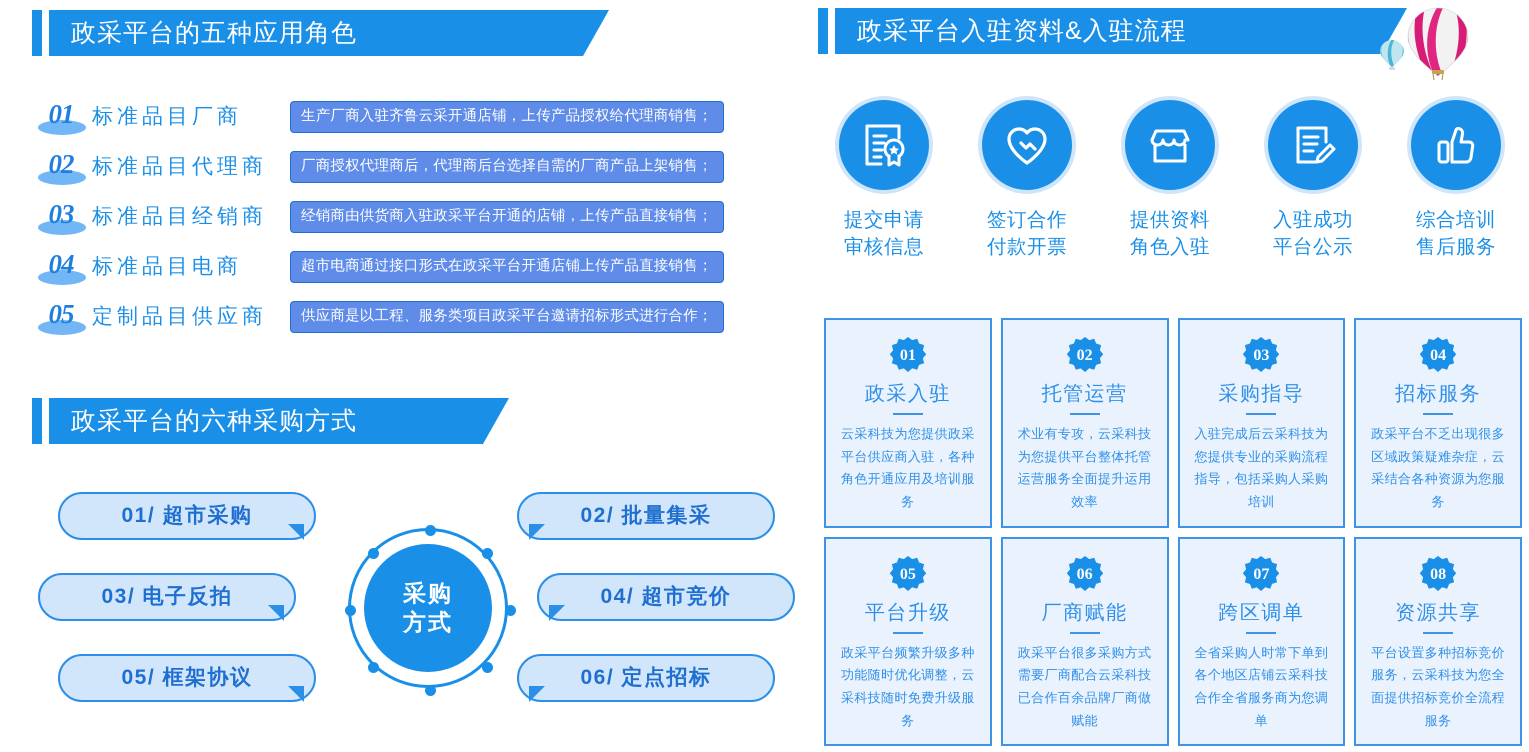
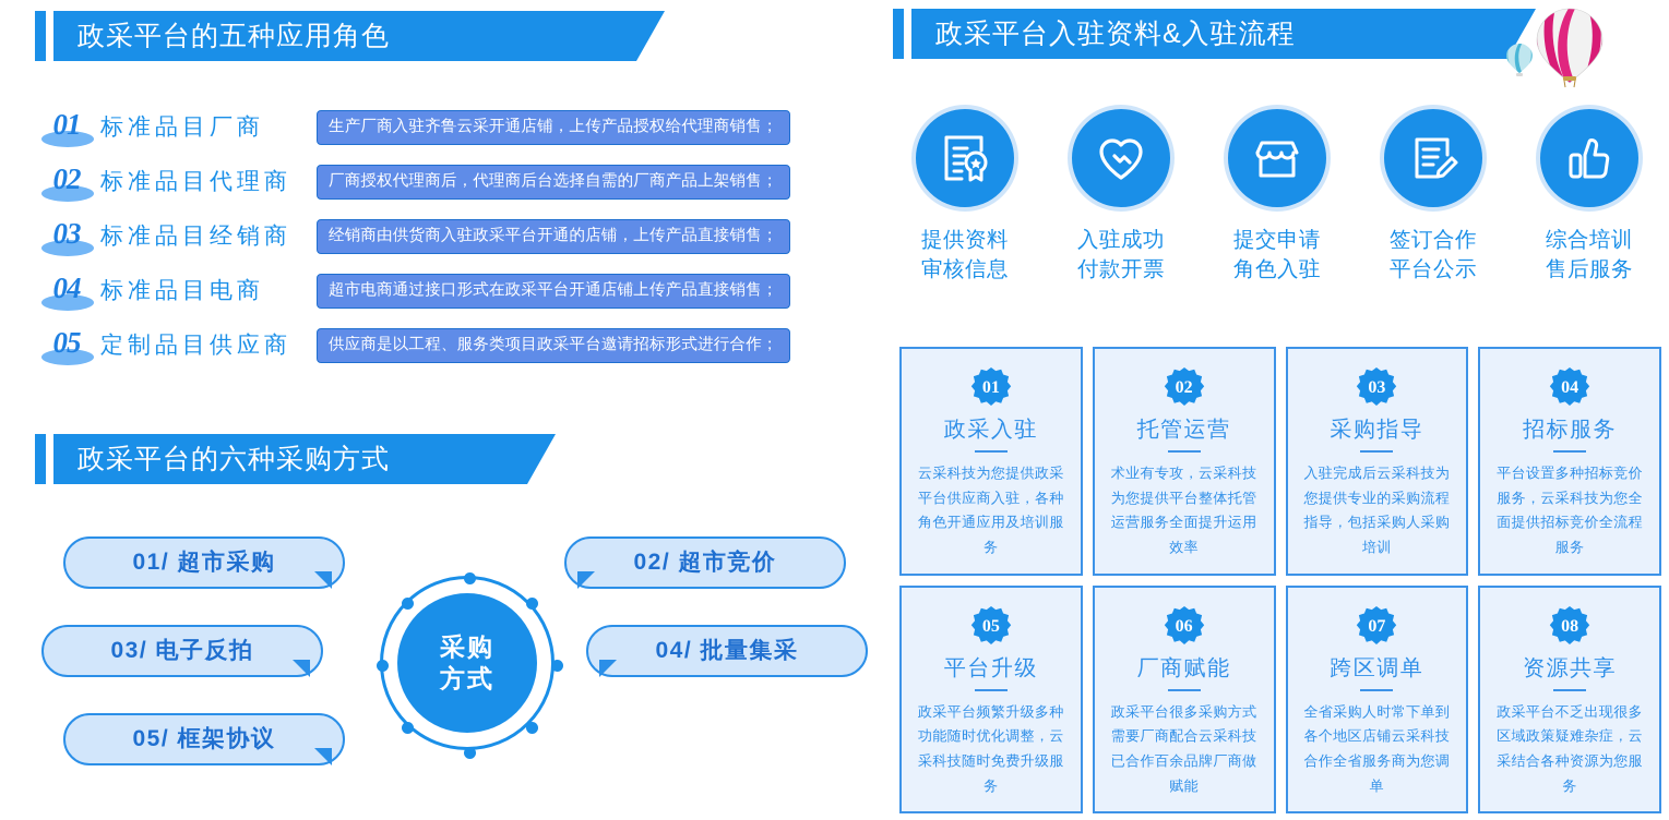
  政采平台的五种应用角色
  01
  标准品目厂商
  生产厂商入驻齐鲁云采开通店铺，上传产品授权给代理商销售；
  02
  标准品目代理商
  厂商授权代理商后，代理商后台选择自需的厂商产品上架销售；
  03
  标准品目经销商
  经销商由供货商入驻政采平台开通的店铺，上传产品直接销售；
  04
  标准品目电商
  超市电商通过接口形式在政采平台开通店铺上传产品直接销售；
  05
  定制品目供应商
  供应商是以工程、服务类项目政采平台邀请招标形式进行合作；
  政采平台的六种采购方式
  01/
  超市采购
  03/
  电子反拍
  05/
  框架协议
  02/
- 批量集采
+ 超市竞价
  04/
- 超市竞价
+ 批量集采
- 06/
- 定点招标
  采购
  方式
  政采平台入驻资料&入驻流程
- 提交申请
+ 提供资料
  审核信息
- 签订合作
+ 入驻成功
  付款开票
- 提供资料
+ 提交申请
  角色入驻
- 入驻成功
+ 签订合作
  平台公示
  综合培训
  售后服务
  01
  政采入驻
  云采科技为您提供政采平台供应商入驻，各种角色开通应用及培训服务
  02
  托管运营
  术业有专攻，云采科技为您提供平台整体托管运营服务全面提升运用效率
  03
  采购指导
  入驻完成后云采科技为您提供专业的采购流程指导，包括采购人采购培训
  04
  招标服务
- 政采平台不乏出现很多区域政策疑难杂症，云采结合各种资源为您服务
+ 平台设置多种招标竞价服务，云采科技为您全面提供招标竞价全流程服务
  05
  平台升级
  政采平台频繁升级多种功能随时优化调整，云采科技随时免费升级服务
  06
  厂商赋能
  政采平台很多采购方式需要厂商配合云采科技已合作百余品牌厂商做赋能
  07
  跨区调单
  全省采购人时常下单到各个地区店铺云采科技合作全省服务商为您调单
  08
  资源共享
- 平台设置多种招标竞价服务，云采科技为您全面提供招标竞价全流程服务
+ 政采平台不乏出现很多区域政策疑难杂症，云采结合各种资源为您服务
